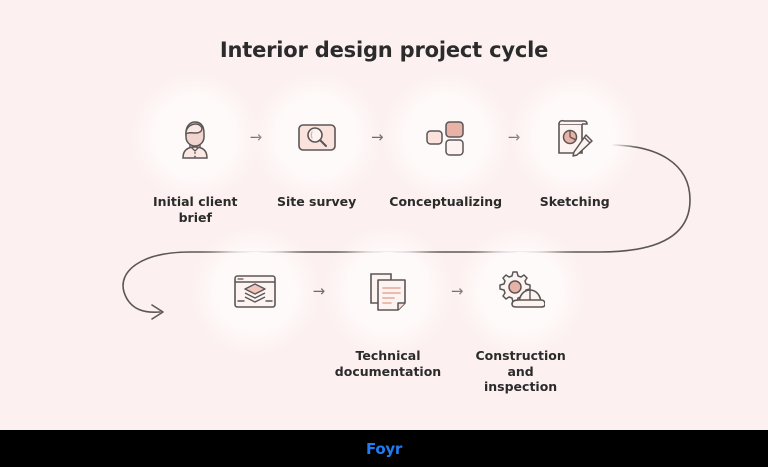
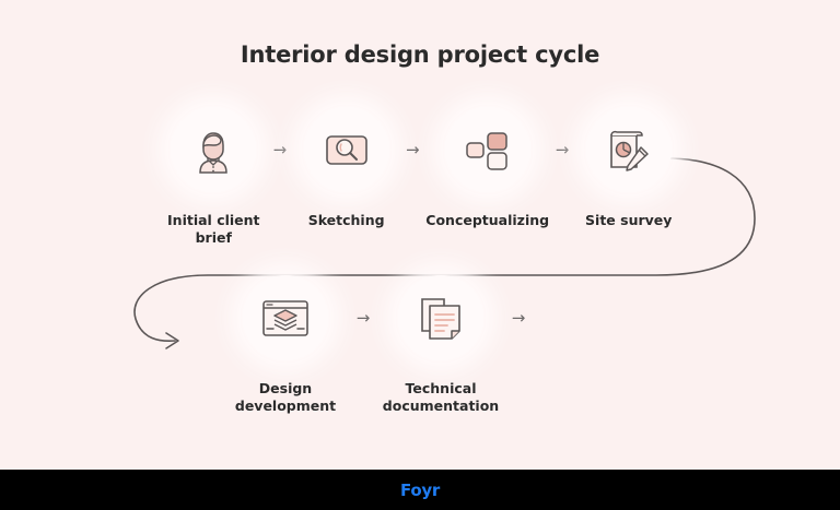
  Interior design project cycle
  Initial client
  brief
  →
- Site survey
+ Sketching
  →
  Conceptualizing
  →
- Sketching
+ Site survey
+ Design
+ development
  →
  Technical
  documentation
  →
- Construction
- and inspection
  Foyr
